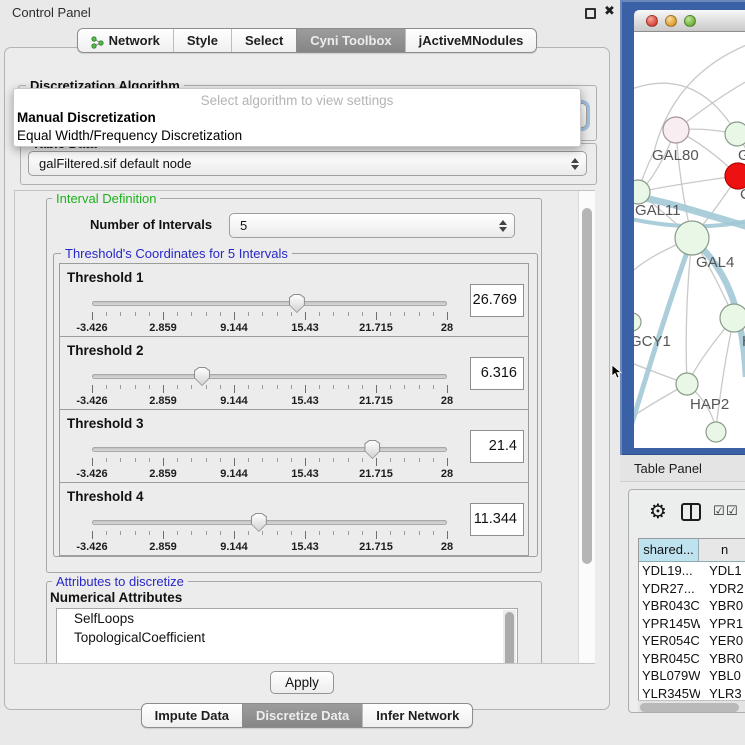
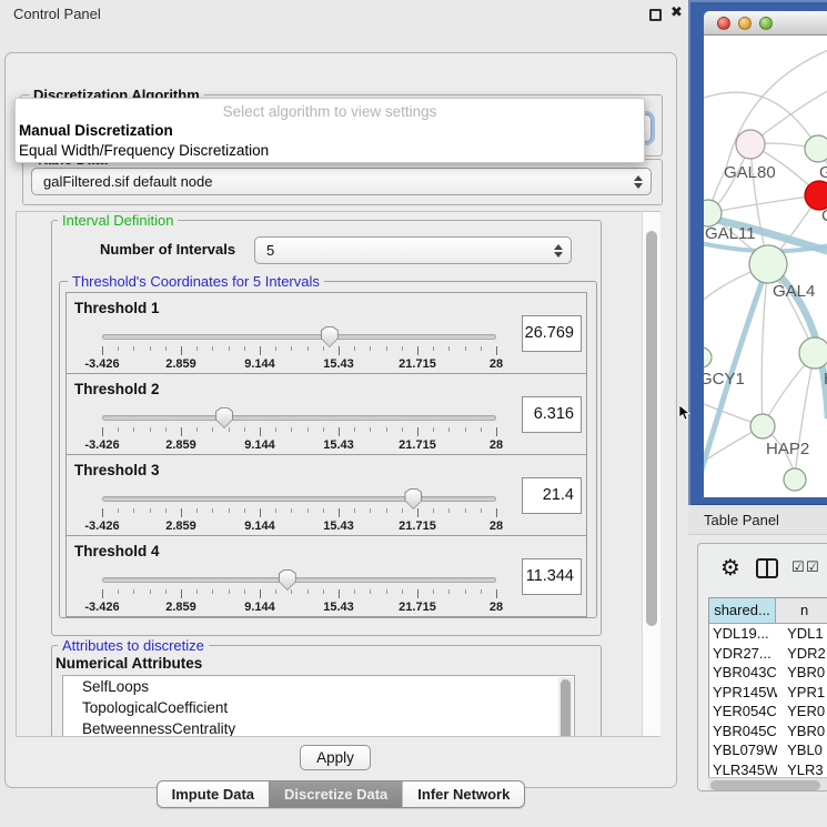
  Control Panel
  ✖
- Network
- Style
- Select
- Cyni Toolbox
- jActiveMNodules
  Discretization Algorithm
  Select algorithm to view settings
  Manual Discretization
  Equal Width/Frequency Discretization
  galFiltered.sif default node
  Interval Definition
  Number of Intervals
  5
  Threshold's Coordinates for 5 Intervals
  Threshold 1
  -3.426
  2.859
  9.144
  15.43
  21.715
  28
  26.769
  Threshold 2
  -3.426
  2.859
  9.144
  15.43
  21.715
  28
  6.316
  Threshold 3
  -3.426
  2.859
  9.144
  15.43
  21.715
  28
  21.4
  Threshold 4
  -3.426
  2.859
  9.144
  15.43
  21.715
  28
  11.344
  Attributes to discretize
  Numerical Attributes
  SelfLoops
  TopologicalCoefficient
+ BetweennessCentrality
  Apply
  Impute Data
  Discretize Data
  Infer Network
  GAL80
  GAL11
  GAL4
  GCY1
  HAP2
  Table Panel
  ⚙
  ☑
  ☑
  shared...
  n
  YDL19...
  YDL1
  YDR27...
  YDR2
  YBR043C
  YBR0
  YPR145W
  YPR1
  YER054C
  YER0
  YBR045C
  YBR0
  YBL079W
  YBL0
  YLR345W
  YLR3
